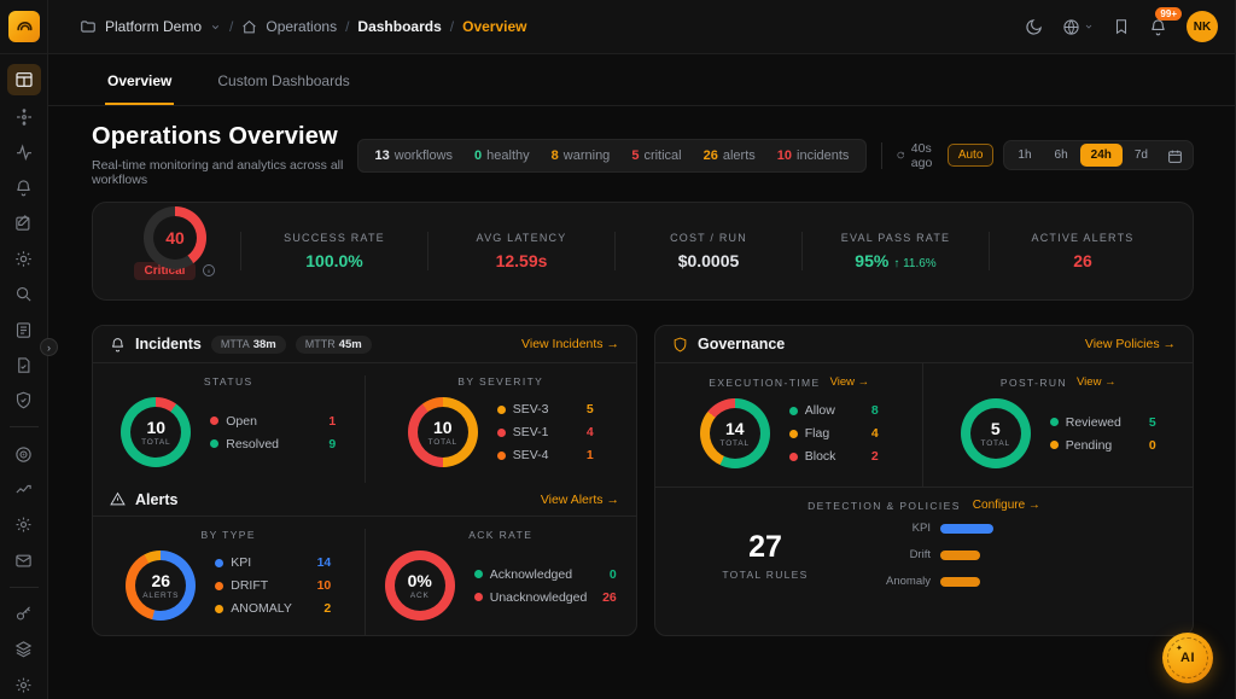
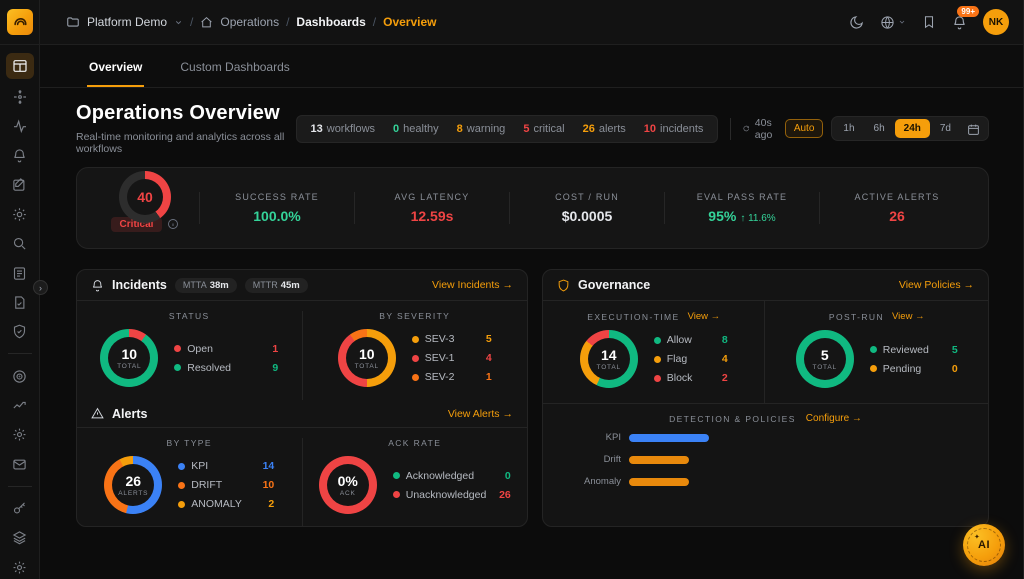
  Platform Demo
  /
  Operations
  /
  Dashboards
  /
  Overview
  99+
  NK
  ›
  Overview
  Custom Dashboards
  Operations Overview
  Real-time monitoring and analytics across all workflows
  13 workflows
  0 healthy
  8 warning
  5 critical
  26 alerts
  10 incidents
  40s ago
  Auto
  1h
  6h
  24h
  7d
  40
  Critical
  SUCCESS RATE
  100.0%
  AVG LATENCY
  12.59s
  COST / RUN
  $0.0005
  EVAL PASS RATE
  95% ↑ 11.6%
  ACTIVE ALERTS
  26
  Incidents
  MTTA 38m
  MTTR 45m
  View Incidents →
  STATUS
  10
  Open
  1
  Resolved
  9
  BY SEVERITY
  10
  SEV-3
  5
  SEV-1
  4
- SEV-4
+ SEV-2
  1
  Alerts
  View Alerts →
  BY TYPE
  26
  KPI
  14
  DRIFT
  10
  ANOMALY
  2
  ACK RATE
  0%
  Acknowledged
  0
  Unacknowledged
  26
  Governance
  View Policies →
  EXECUTION-TIME
  View →
  14
  Allow
  8
  Flag
  4
  Block
  2
  POST-RUN
  View →
  5
  Reviewed
  5
  Pending
  0
  DETECTION & POLICIES
  Configure →
- 27
- TOTAL RULES
  KPI
  Drift
  Anomaly
  AI
